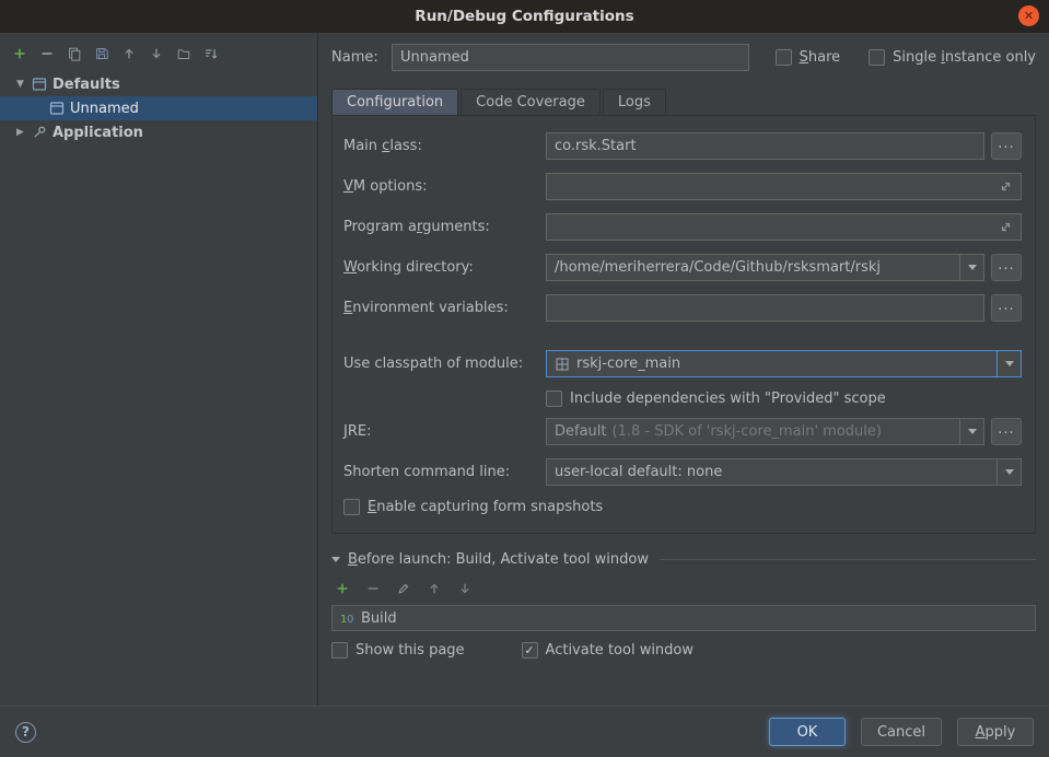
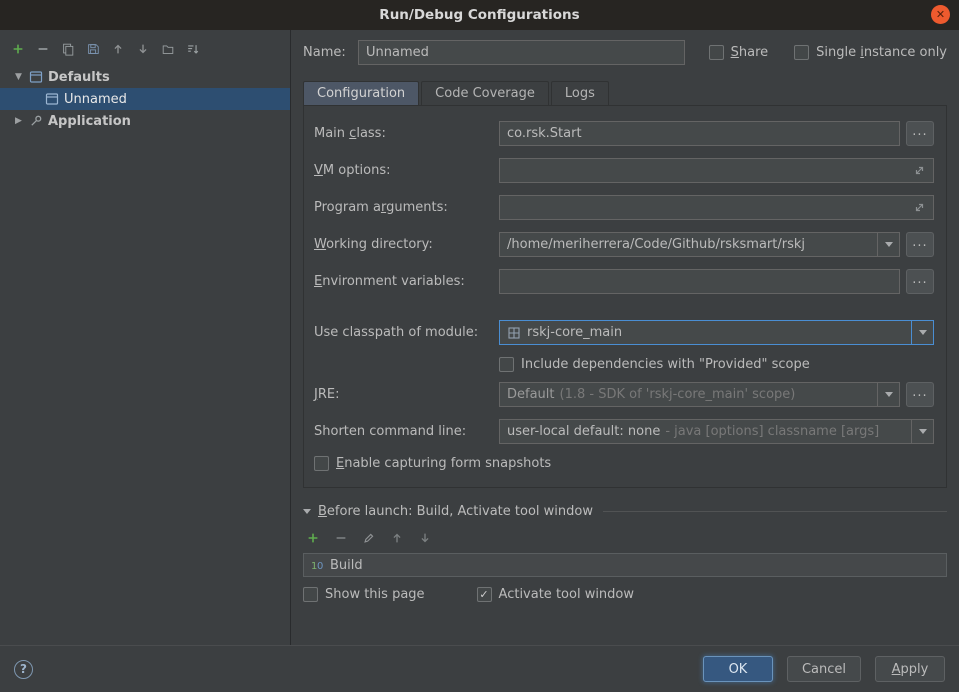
  Run/Debug Configurations
  ✕
  ▼
  Defaults
  Unnamed
  ▶
  Application
  Name:
  Unnamed
  Share
  Single instance only
  Configuration
  Code Coverage
  Logs
  Main class:
  co.rsk.Start
  ...
  VM options:
  Program arguments:
  Working directory:
  /home/meriherrera/Code/Github/rsksmart/rskj
  ...
  Environment variables:
  ...
  Use classpath of module:
  rskj-core_main
  Include dependencies with "Provided" scope
  JRE:
  Default
- (1.8 - SDK of 'rskj-core_main' module)
+ (1.8 - SDK of 'rskj-core_main' scope)
  ...
  Shorten command line:
  user-local default: none
+ - java [options] classname [args]
  Enable capturing form snapshots
  Before launch: Build, Activate tool window
  1
  0
  Build
  Show this page
  ✓
  Activate tool window
  ?
  OK
  Cancel
  A
  pply
